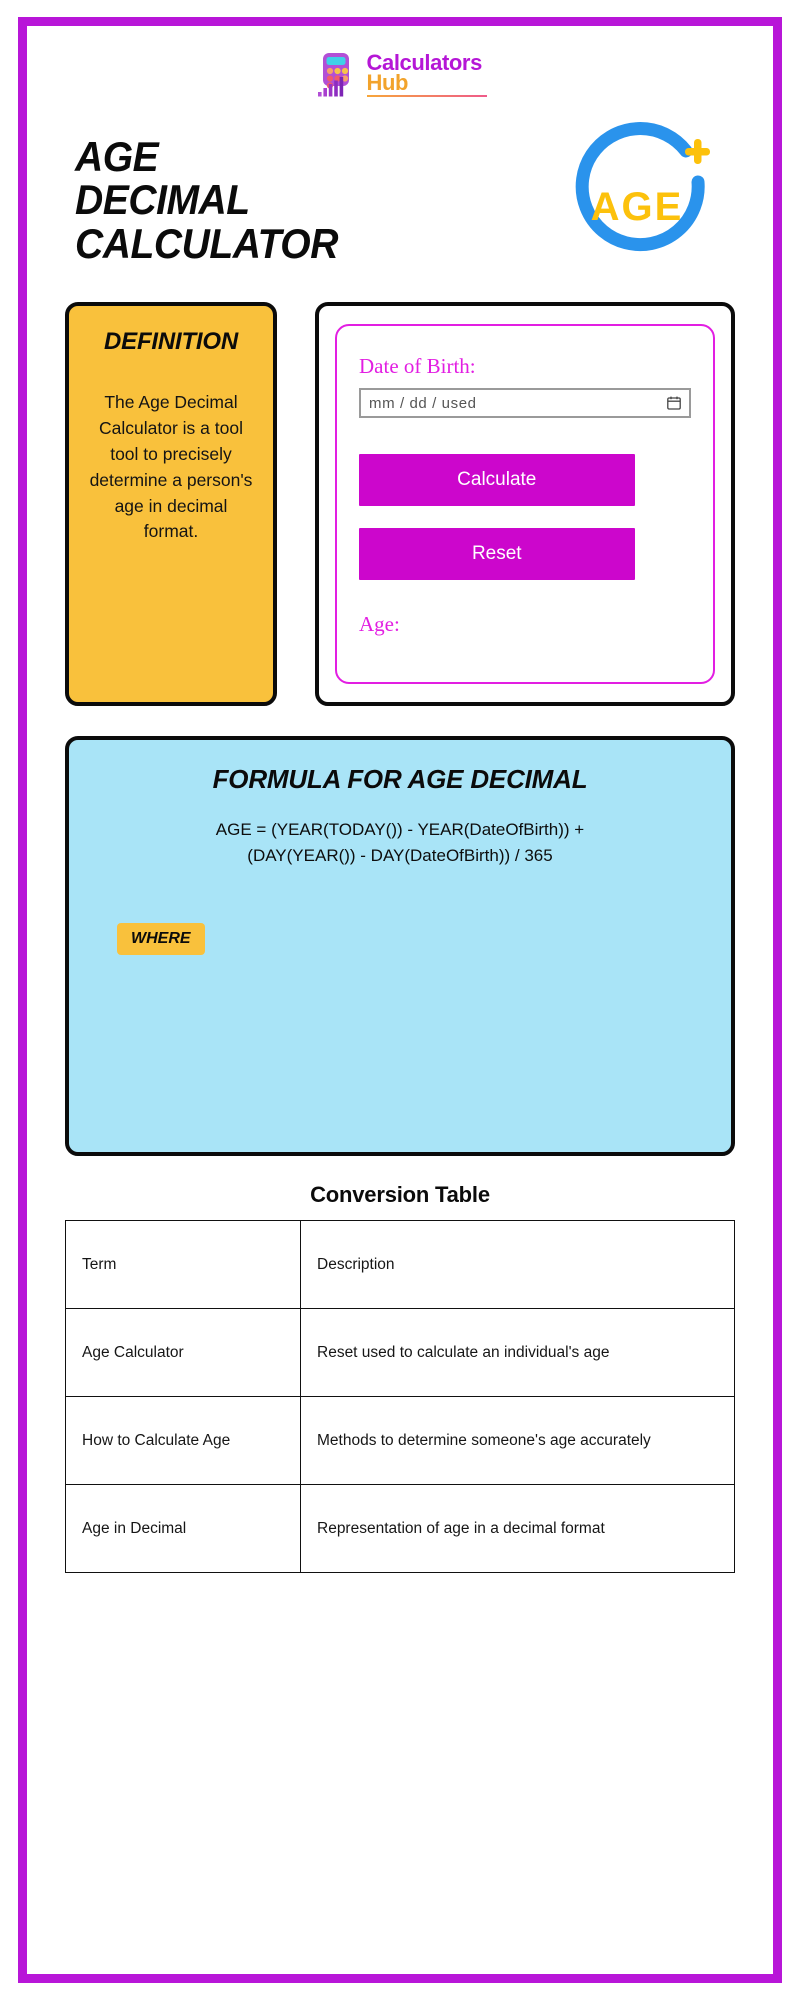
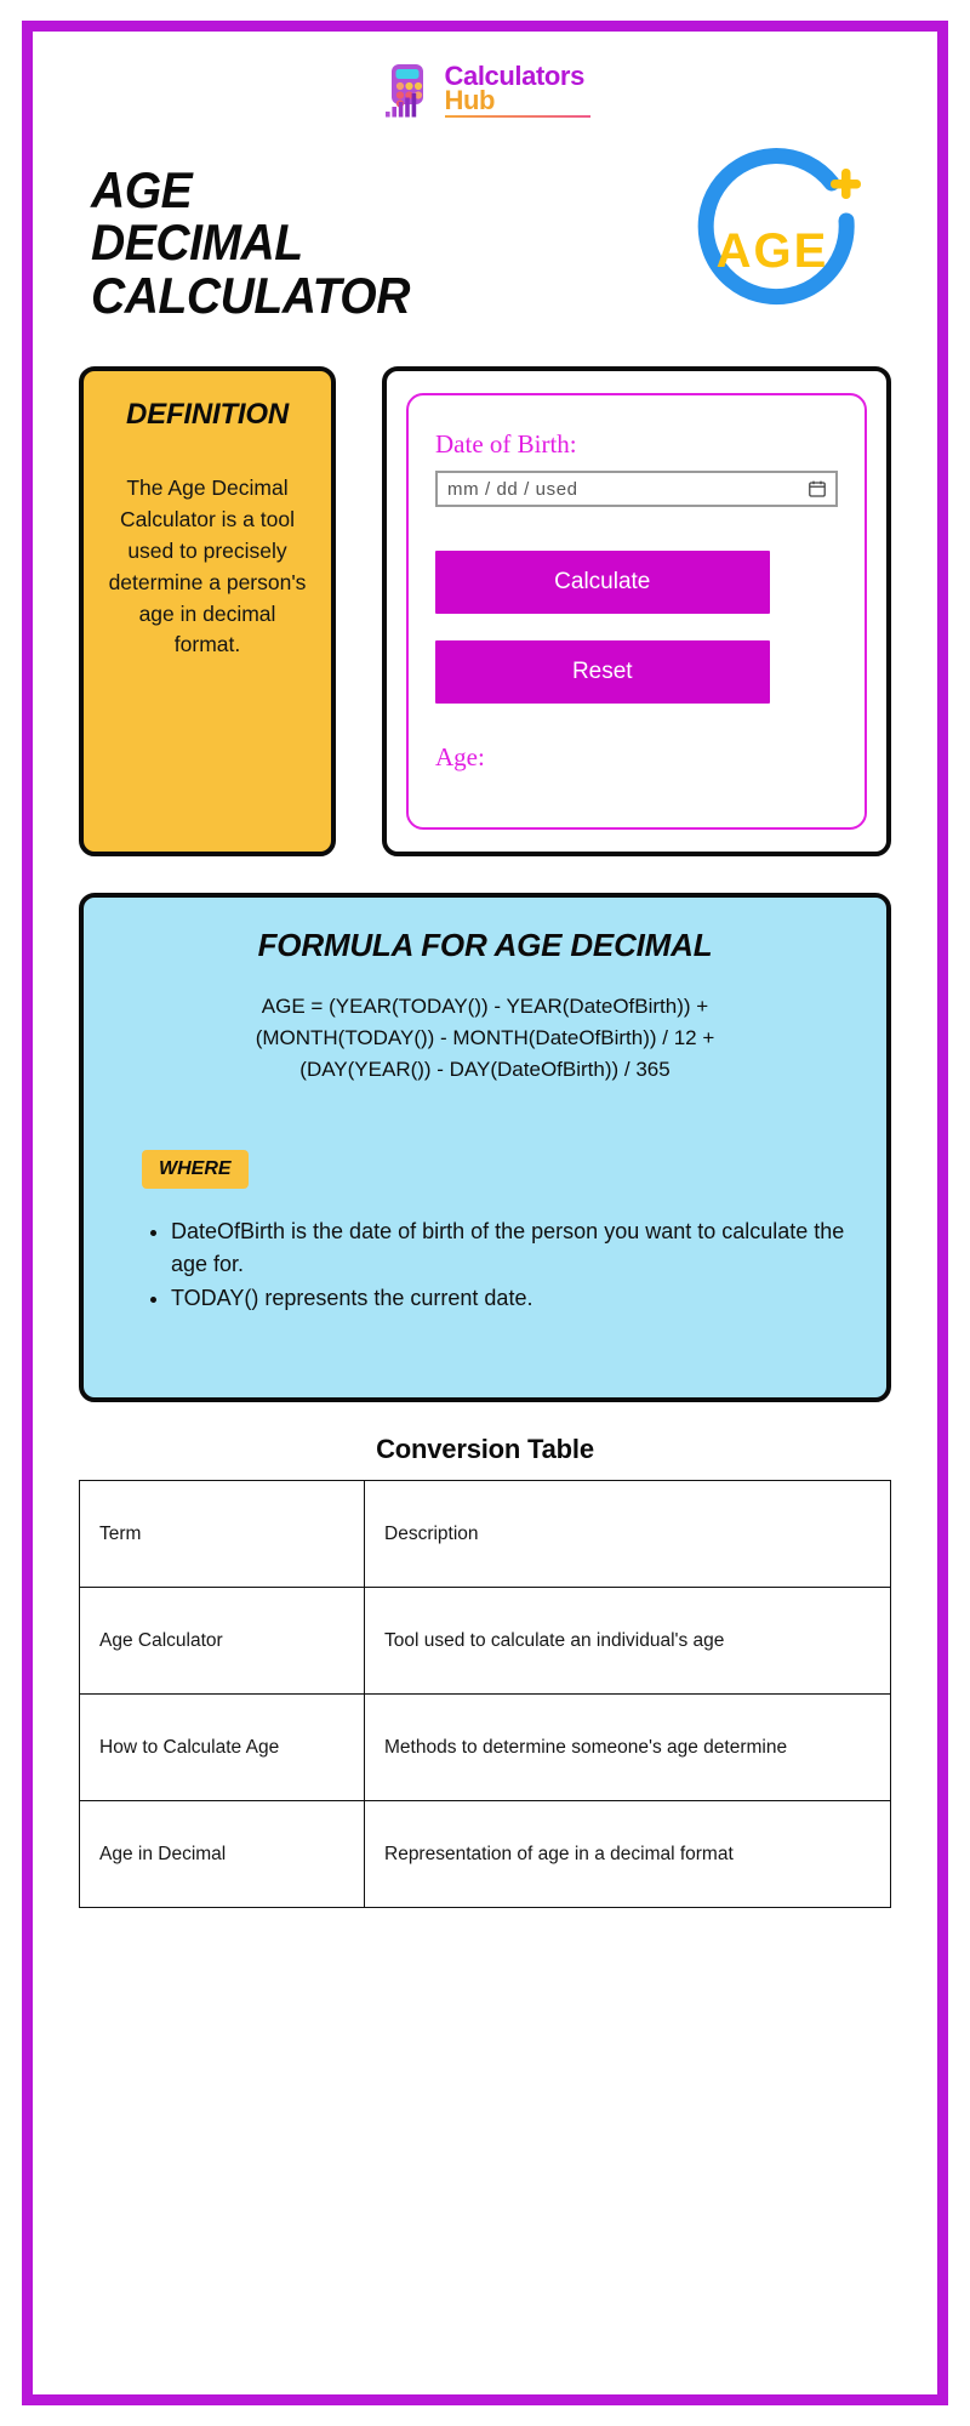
  Calculators
  Hub
  AGE
  DECIMAL
  CALCULATOR
  AGE
  DEFINITION
- The Age Decimal Calculator is a tool tool to precisely determine a person's age in decimal format.
+ The Age Decimal Calculator is a tool used to precisely determine a person's age in decimal format.
  Date of Birth:
  mm / dd / used
  Calculate
  Reset
  Age:
  FORMULA FOR AGE DECIMAL
  AGE = (YEAR(TODAY()) - YEAR(DateOfBirth)) +
+ (MONTH(TODAY()) - MONTH(DateOfBirth)) / 12 +
  (DAY(YEAR()) - DAY(DateOfBirth)) / 365
  WHERE
+ DateOfBirth is the date of birth of the person you want to calculate the age for.
+ TODAY() represents the current date.
  Conversion Table
  Term	Description
- Age Calculator	Reset used to calculate an individual's age
+ Age Calculator	Tool used to calculate an individual's age
- How to Calculate Age	Methods to determine someone's age accurately
+ How to Calculate Age	Methods to determine someone's age determine
  Age in Decimal	Representation of age in a decimal format
